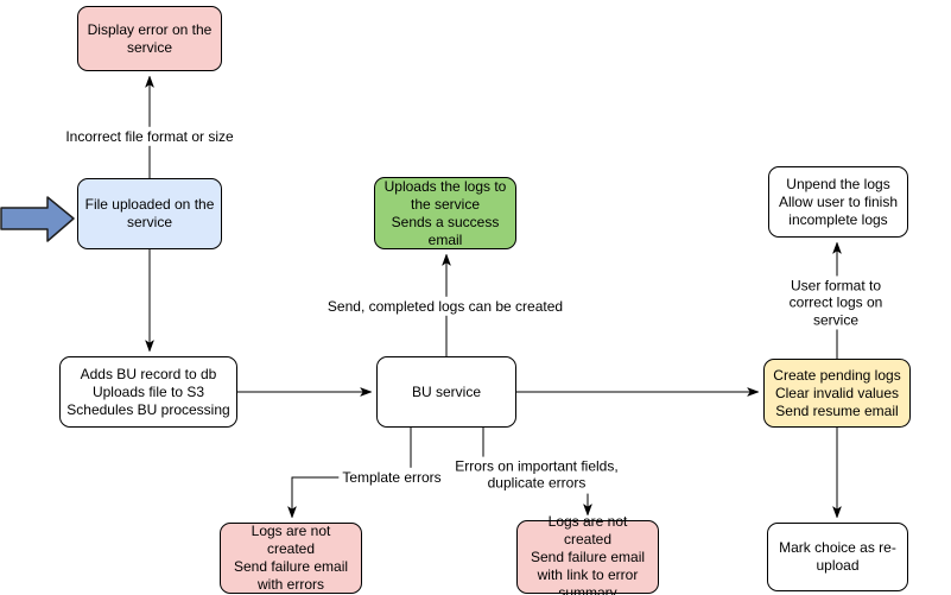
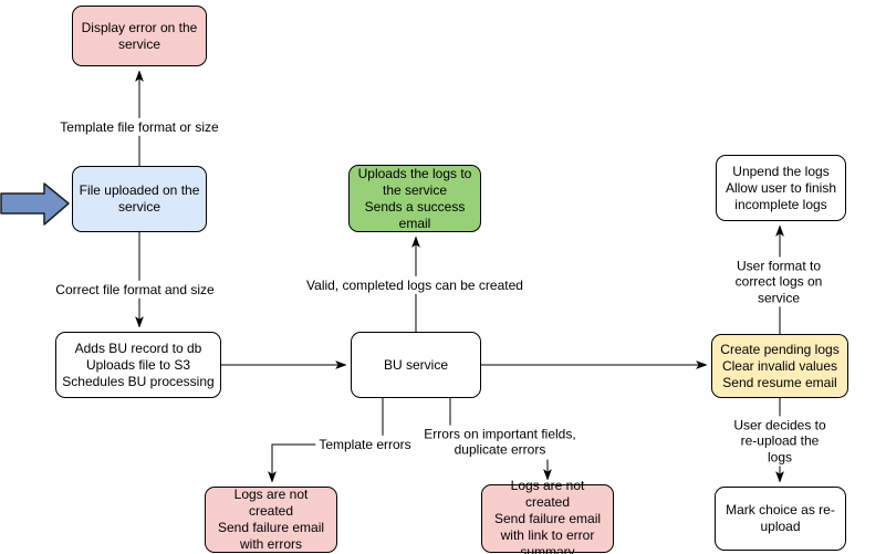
  Display error on the
  service
  File uploaded on the
  service
  Adds BU record to db
  Uploads file to S3
  Schedules BU processing
  BU service
  Uploads the logs to
  the service
  Sends a success
  email
  Unpend the logs
  Allow user to finish
  incomplete logs
  Create pending logs
  Clear invalid values
  Send resume email
  Mark choice as re-
  upload
  Logs are not created
  Send failure email
  with errors
  Logs are not created
  Send failure email
  with link to error
  summary
- Incorrect file format or size
+ Template file format or size
+ Correct file format and size
- Send, completed logs can be created
+ Valid, completed logs can be created
  User format to correct logs on service
+ User decides to re-upload the logs
  Template errors
  Errors on important fields,
  duplicate errors
